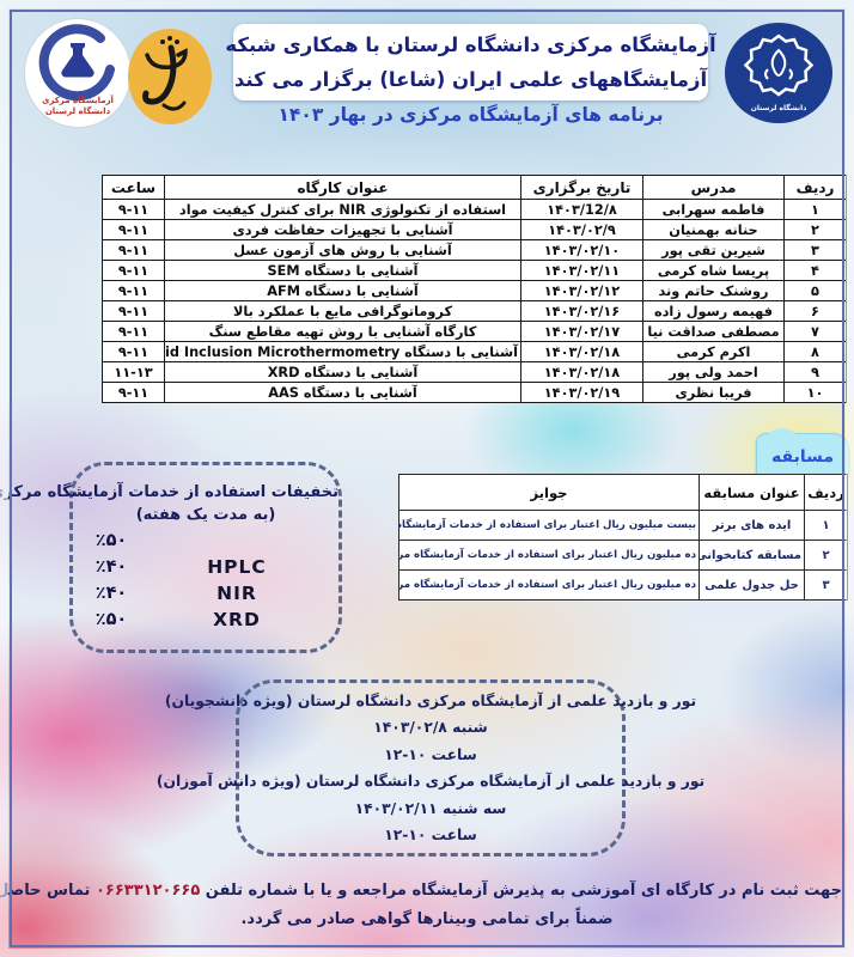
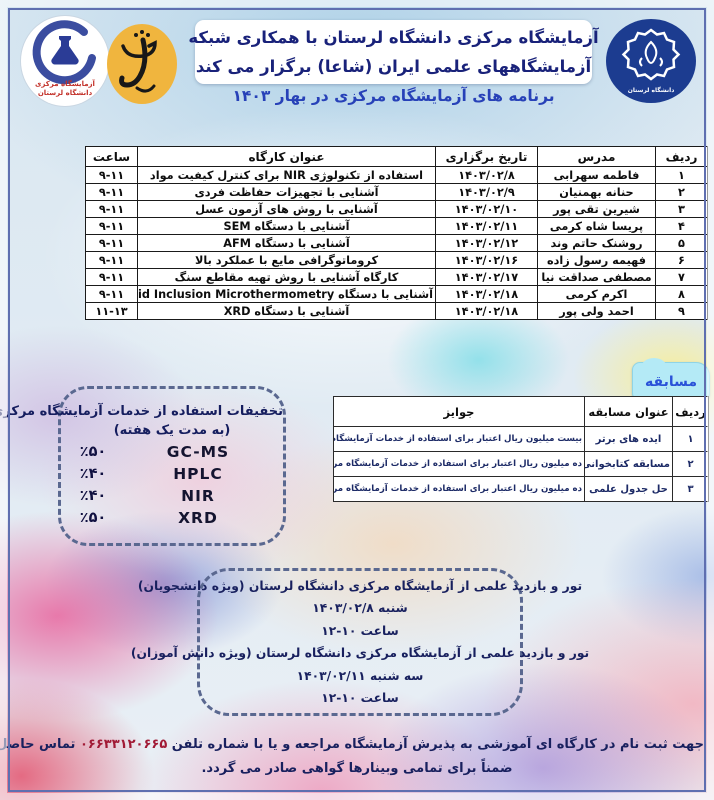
  آزمایشگاه مرکزی
  دانشگاه لرستان
  آزمایشگاه مرکزی دانشگاه لرستان با همکاری شبکه
  آزمایشگاههای علمی ایران (شاعا) برگزار می کند
  برنامه های آزمایشگاه مرکزی در بهار ۱۴۰۳
  ردیف	مدرس	تاریخ برگزاری	عنوان کارگاه	ساعت
- ۱	فاطمه سهرابی	۱۴۰۳/12/۸	استفاده از تکنولوژی NIR برای کنترل کیفیت مواد	۹-۱۱
+ ۱	فاطمه سهرابی	۱۴۰۳/۰۲/۸	استفاده از تکنولوژی NIR برای کنترل کیفیت مواد	۹-۱۱
  ۲	حنانه بهمنیان	۱۴۰۳/۰۲/۹	آشنایی با تجهیزات حفاظت فردی	۹-۱۱
  ۳	شیرین تقی پور	۱۴۰۳/۰۲/۱۰	آشنایی با روش های آزمون عسل	۹-۱۱
  ۴	پریسا شاه کرمی	۱۴۰۳/۰۲/۱۱	آشنایی با دستگاه SEM	۹-۱۱
  ۵	روشنک حاتم وند	۱۴۰۳/۰۲/۱۲	آشنایی با دستگاه AFM	۹-۱۱
  ۶	فهیمه رسول زاده	۱۴۰۳/۰۲/۱۶	کروماتوگرافی مایع با عملکرد بالا	۹-۱۱
  ۷	مصطفی صداقت نیا	۱۴۰۳/۰۲/۱۷	کارگاه آشنایی با روش تهیه مقاطع سنگ	۹-۱۱
  ۸	اکرم کرمی	۱۴۰۳/۰۲/۱۸	آشنایی با دستگاه id Inclusion Microthermometry	۹-۱۱
  ۹	احمد ولی پور	۱۴۰۳/۰۲/۱۸	آشنایی با دستگاه XRD	۱۱-۱۳
- ۱۰	فریبا نظری	۱۴۰۳/۰۲/۱۹	آشنایی با دستگاه AAS	۹-۱۱
  مسابقه
  ردیف	عنوان مسابقه	جوایز
  ۱	ایده های برتر	بیست میلیون ریال اعتبار برای استفاده از خدمات آزمایشگاه
  ۲	مسابقه کتابخوانی	ده میلیون ریال اعتبار برای استفاده از خدمات آزمایشگاه مر
  ۳	حل جدول علمی	ده میلیون ریال اعتبار برای استفاده از خدمات آزمایشگاه مر
  تخفیفات استفاده از خدمات آزمایشگاه مرکز
  (به مدت یک هفته)
  ٪۵۰
+ GC-MS
  ٪۴۰
  HPLC
  ٪۴۰
  NIR
  ٪۵۰
  XRD
  تور و بازدید علمی از آزمایشگاه مرکزی دانشگاه لرستان (ویژه دانشجویان)
  شنبه ۱۴۰۳/۰۲/۸
  ساعت ۱۰-۱۲
  تور و بازدید علمی از آزمایشگاه مرکزی دانشگاه لرستان (ویژه دانش آموزان)
  سه شنبه ۱۴۰۳/۰۲/۱۱
  ساعت ۱۰-۱۲
  جهت ثبت نام در کارگاه ای آموزشی به پذیرش آزمایشگاه مراجعه و یا با شماره تلفن ۰۶۶۳۳۱۲۰۶۶۵ تماس حاصل
  ضمناً برای تمامی وبینارها گواهی صادر می گردد.
